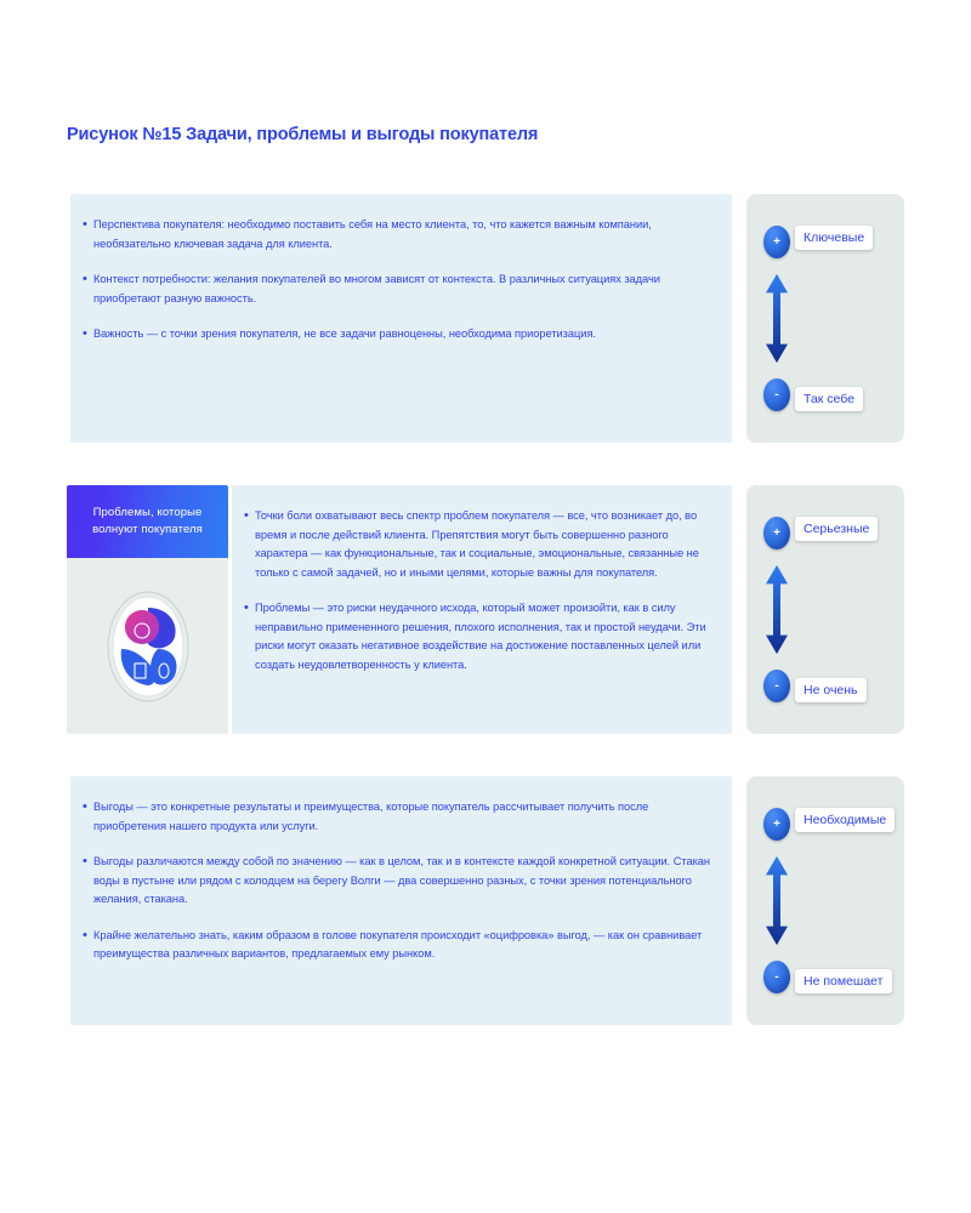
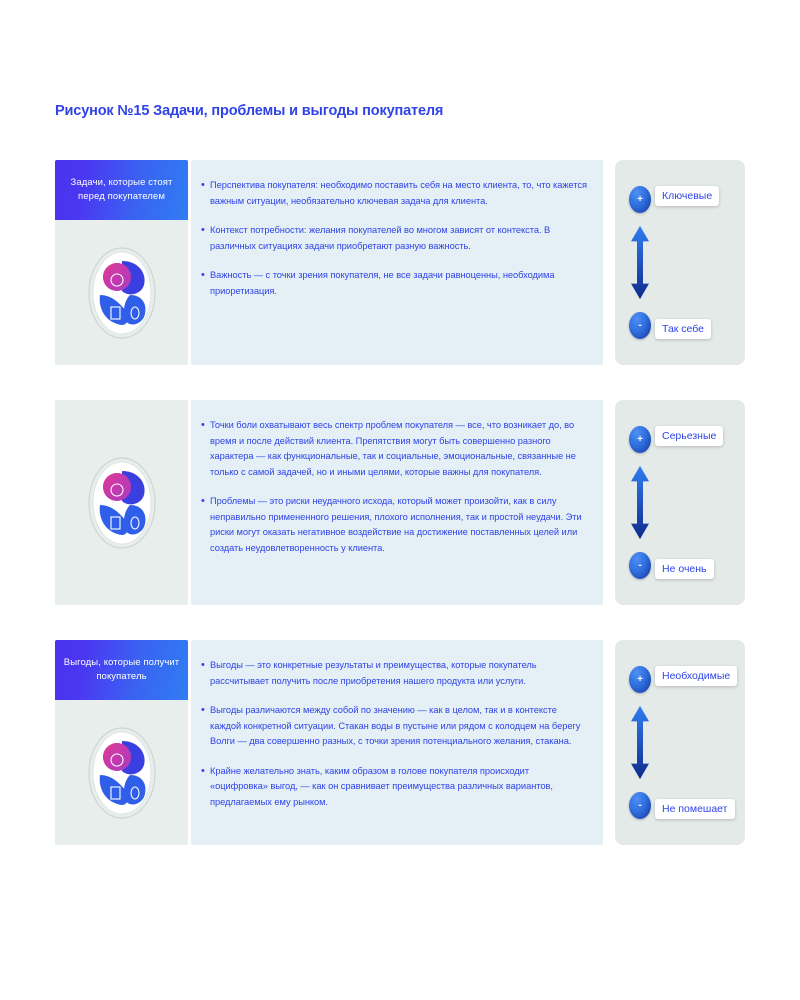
  Рисунок №15 Задачи, проблемы и выгоды покупателя
+ Задачи, которые стоят перед покупателем
  •
- Перспектива покупателя: необходимо поставить себя на место клиента, то, что кажется важным компании, необязательно ключевая задача для клиента.
+ Перспектива покупателя: необходимо поставить себя на место клиента, то, что кажется важным ситуации, необязательно ключевая задача для клиента.
  •
  Контекст потребности: желания покупателей во многом зависят от контекста. В различных ситуациях задачи приобретают разную важность.
  •
  Важность — с точки зрения покупателя, не все задачи равноценны, необходима приоретизация.
  +
  Ключевые
  -
  Так себе
- Проблемы, которые волнуют покупателя
  •
  Точки боли охватывают весь спектр проблем покупателя — все, что возникает до, во время и после действий клиента. Препятствия могут быть совершенно разного характера — как функциональные, так и социальные, эмоциональные, связанные не только с самой задачей, но и иными целями, которые важны для покупателя.
  •
  Проблемы — это риски неудачного исхода, который может произойти, как в силу неправильно примененного решения, плохого исполнения, так и простой неудачи. Эти риски могут оказать негативное воздействие на достижение поставленных целей или создать неудовлетворенность у клиента.
  +
  Серьезные
  -
  Не очень
+ Выгоды, которые получит покупатель
  •
  Выгоды — это конкретные результаты и преимущества, которые покупатель рассчитывает получить после приобретения нашего продукта или услуги.
  •
  Выгоды различаются между собой по значению — как в целом, так и в контексте каждой конкретной ситуации. Стакан воды в пустыне или рядом с колодцем на берегу Волги — два совершенно разных, с точки зрения потенциального желания, стакана.
  •
  Крайне желательно знать, каким образом в голове покупателя происходит «оцифровка» выгод, — как он сравнивает преимущества различных вариантов, предлагаемых ему рынком.
  +
  Необходимые
  -
  Не помешает
